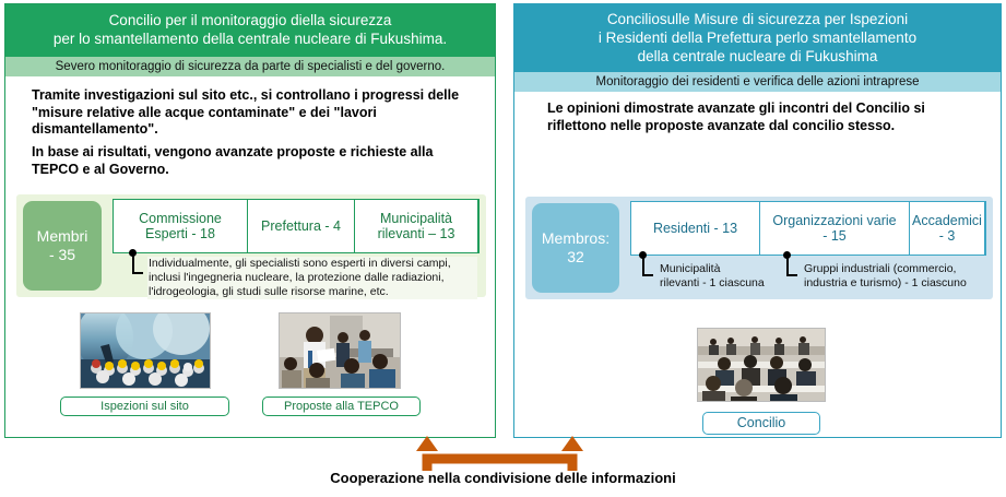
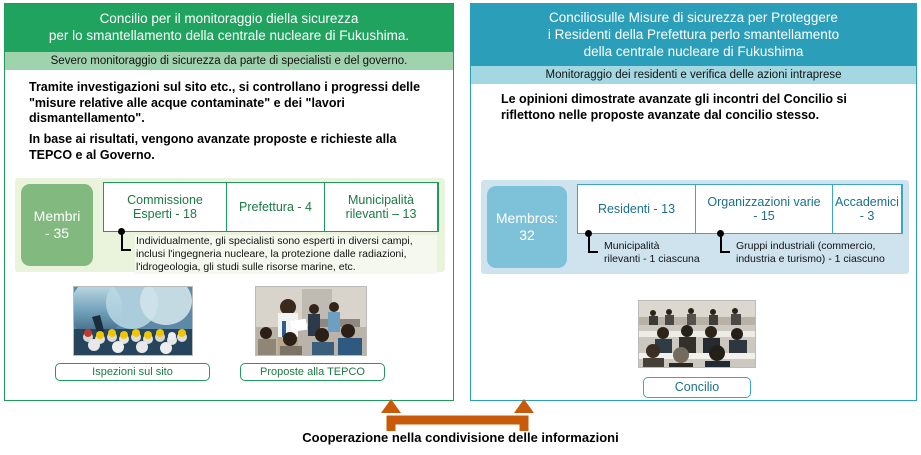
  Concilio per il monitoraggio diella sicurezza
  per lo smantellamento della centrale nucleare di Fukushima.
  Severo monitoraggio di sicurezza da parte di specialisti e del governo.
  Tramite investigazioni sul sito etc., si controllano i progressi delle "misure relative alle acque contaminate" e dei "lavori dismantellamento".
  In base ai risultati, vengono avanzate proposte e richieste alla TEPCO e al Governo.
  Membri
  - 35
  Commissione
  Esperti - 18
  Prefettura - 4
  Municipalità
  rilevanti – 13
  Individualmente, gli specialisti sono esperti in diversi campi,
  inclusi l'ingegneria nucleare, la protezione dalle radiazioni,
  l'idrogeologia, gli studi sulle risorse marine, etc.
  Ispezioni sul sito
  Proposte alla TEPCO
- Conciliosulle Misure di sicurezza per Ispezioni
+ Conciliosulle Misure di sicurezza per Proteggere
  i Residenti della Prefettura perlo smantellamento
  della centrale nucleare di Fukushima
  Monitoraggio dei residenti e verifica delle azioni intraprese
  Le opinioni dimostrate avanzate gli incontri del Concilio si riflettono nelle proposte avanzate dal concilio stesso.
  Membros:
  32
  Residenti - 13
  Organizzazioni varie
  - 15
  Accademici
  - 3
  Municipalità
  rilevanti - 1 ciascuna
  Gruppi industriali (commercio,
  industria e turismo) - 1 ciascuno
  Concilio
  Cooperazione nella condivisione delle informazioni
